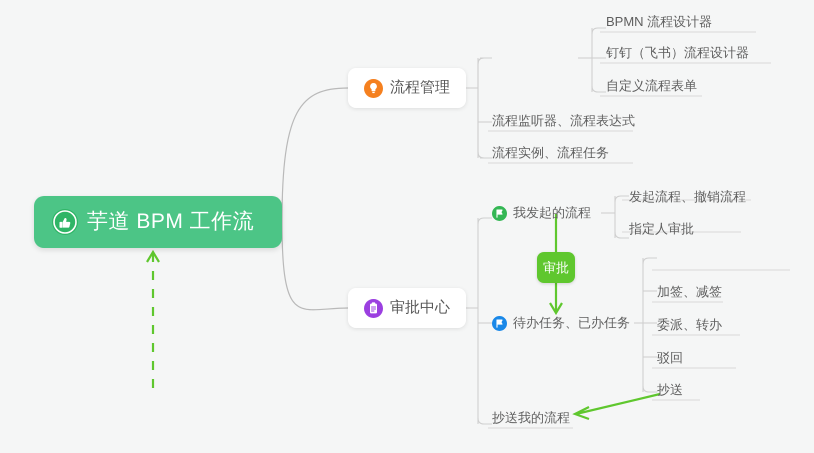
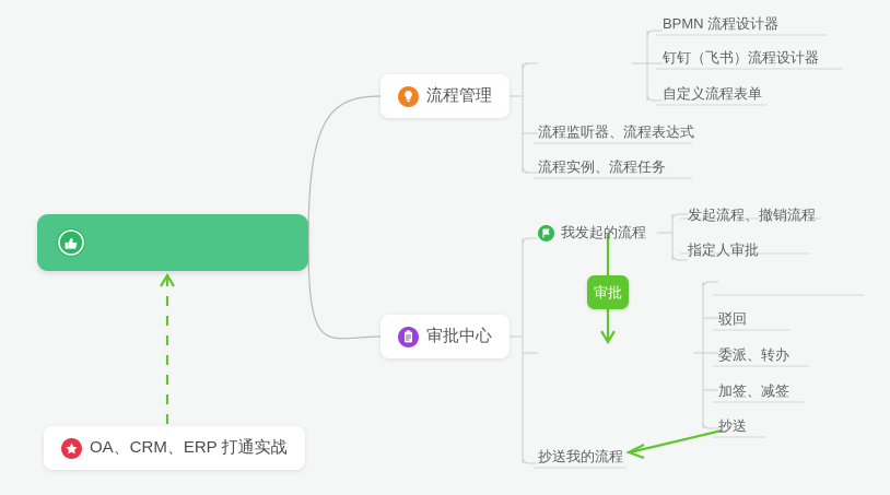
- 芋道 BPM 工作流
  流程管理
  BPMN 流程设计器
  钉钉（飞书）流程设计器
  自定义流程表单
  流程监听器、流程表达式
  流程实例、流程任务
  审批中心
  我发起的流程
  发起流程、撤销流程
  指定人审批
- 待办任务、已办任务
- 加签、减签
+ 驳回
  委派、转办
- 驳回
+ 加签、减签
  抄送
  抄送我的流程
  审批
+ OA、CRM、ERP 打通实战
